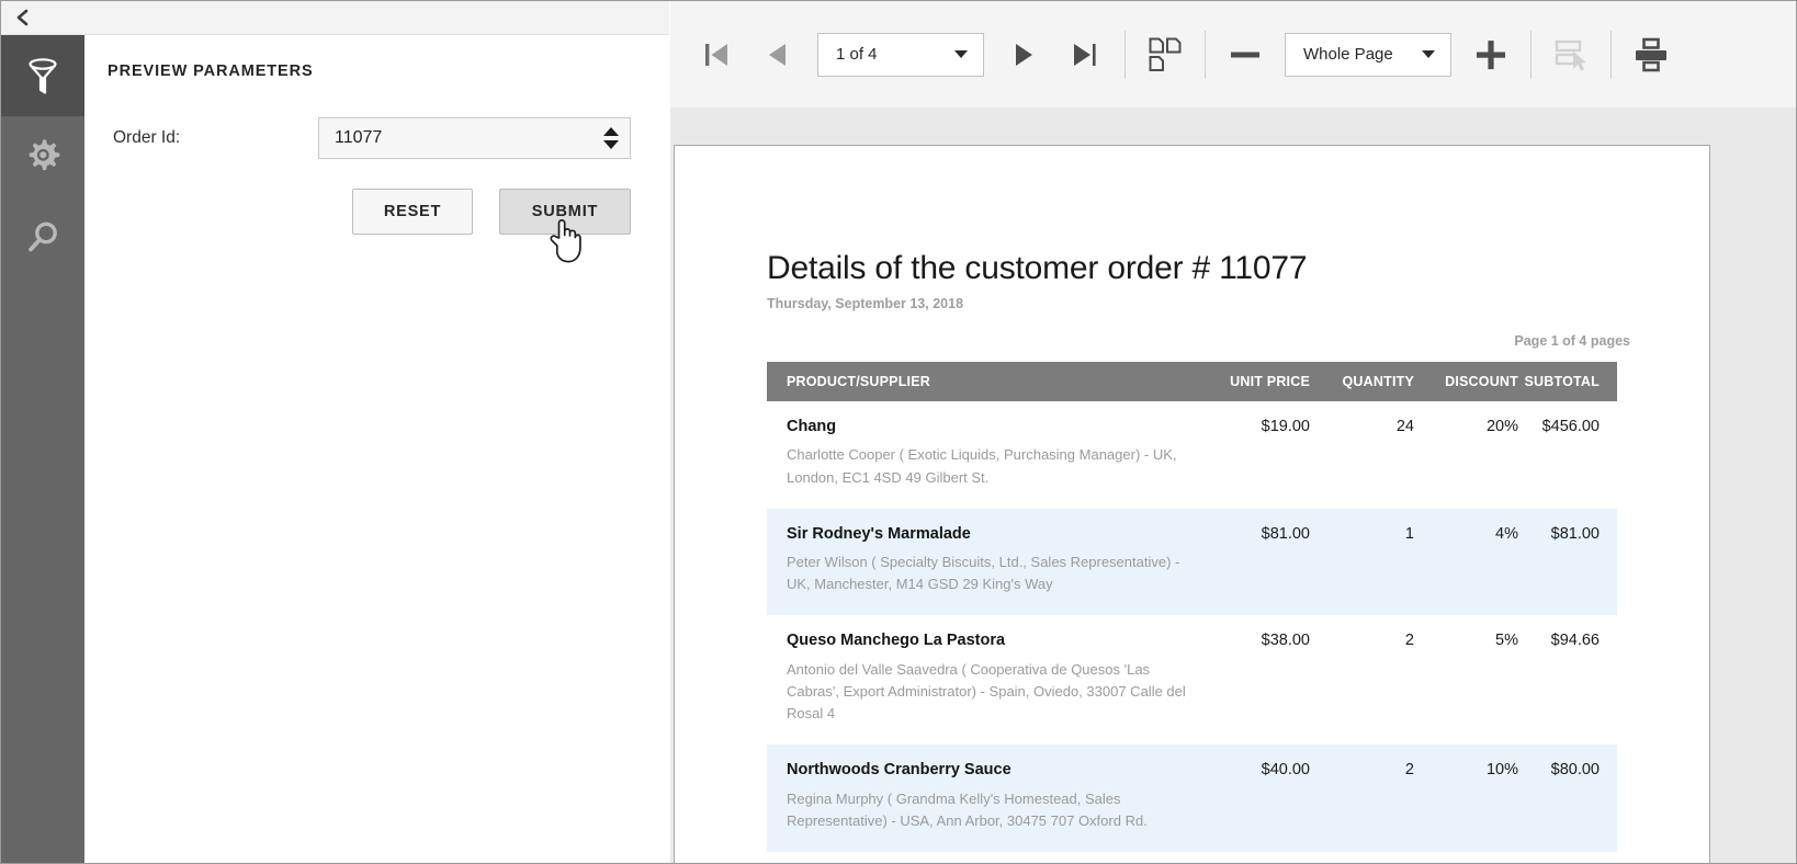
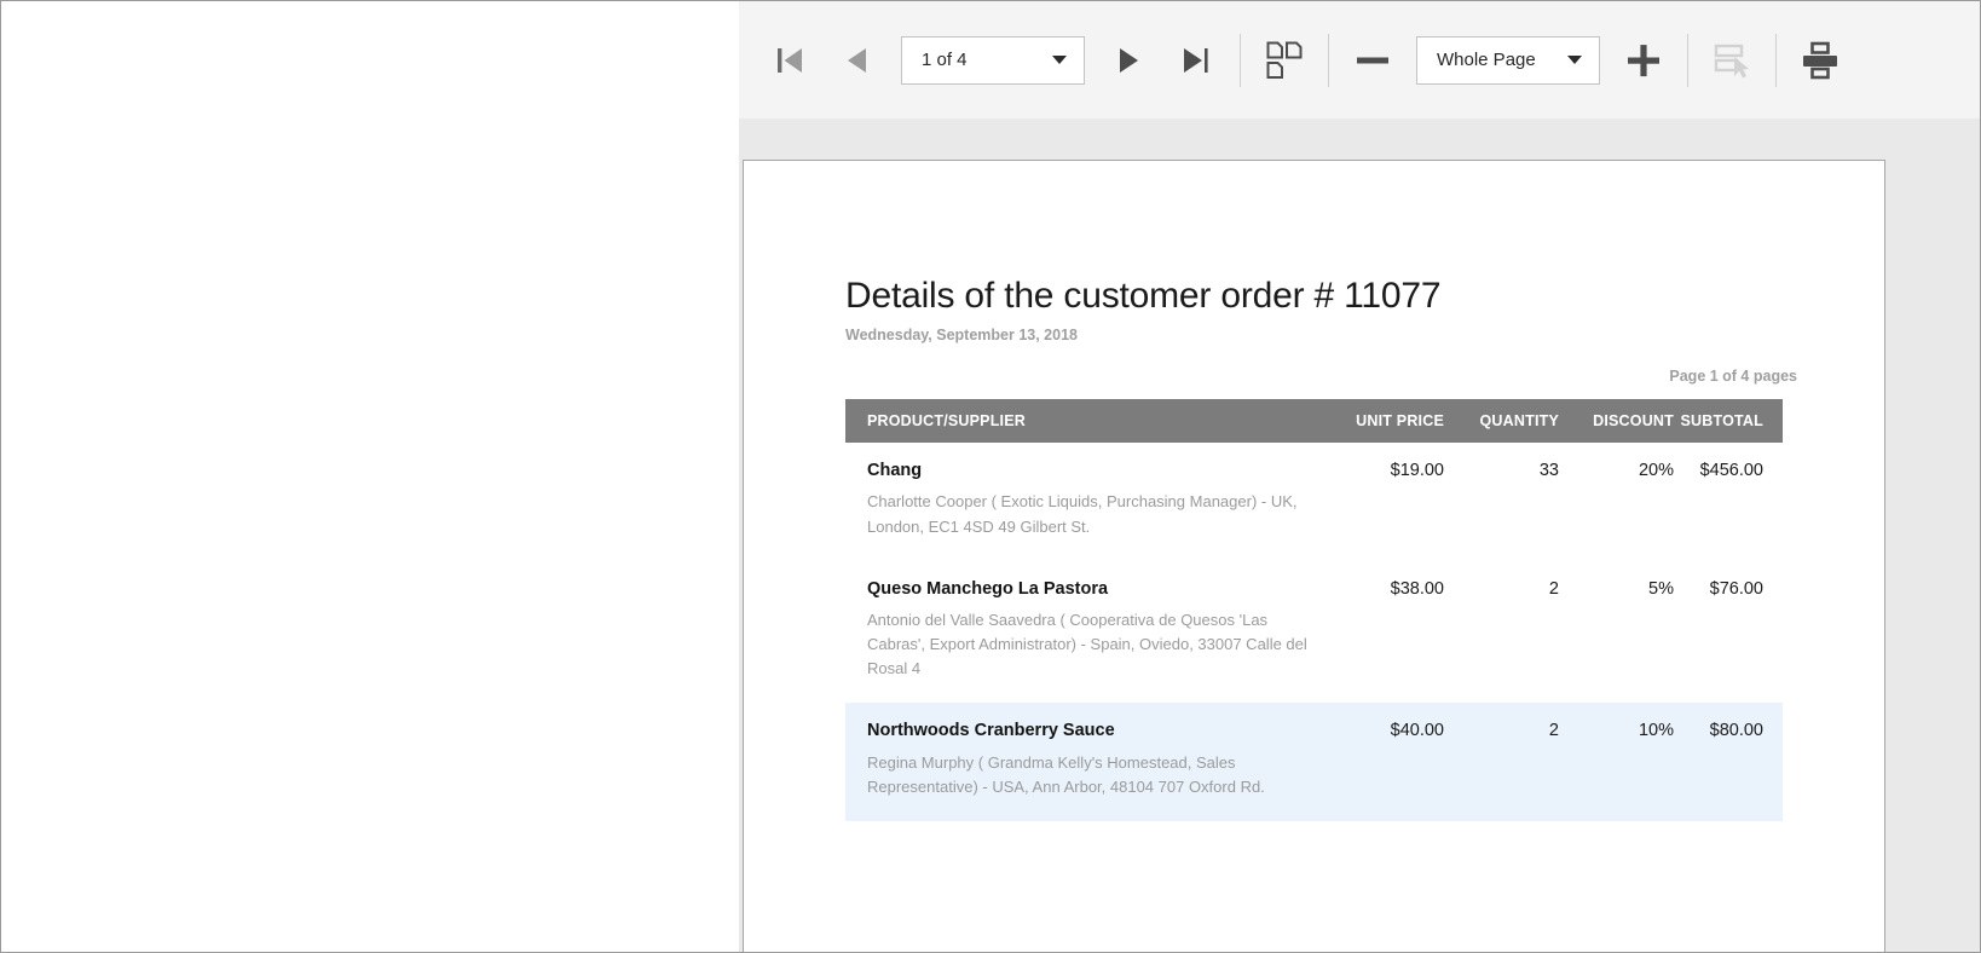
- PREVIEW PARAMETERS
- Order Id:
- 11077
- RESET
- SUBMIT
  1 of 4
  Whole Page
  Details of the customer order # 11077
- Thursday, September 13, 2018
+ Wednesday, September 13, 2018
  Page 1 of 4 pages
  PRODUCT/SUPPLIER	UNIT PRICE	QUANTITY	DISCOUNT	SUBTOTAL
- Chang Charlotte Cooper ( Exotic Liquids, Purchasing Manager) - UK, London, EC1 4SD 49 Gilbert St.	$19.00	24	20%	$456.00
+ Chang Charlotte Cooper ( Exotic Liquids, Purchasing Manager) - UK, London, EC1 4SD 49 Gilbert St.	$19.00	33	20%	$456.00
- Sir Rodney's Marmalade Peter Wilson ( Specialty Biscuits, Ltd., Sales Representative) - UK, Manchester, M14 GSD 29 King's Way	$81.00	1	4%	$81.00
- Queso Manchego La Pastora Antonio del Valle Saavedra ( Cooperativa de Quesos 'Las Cabras', Export Administrator) - Spain, Oviedo, 33007 Calle del Rosal 4	$38.00	2	5%	$94.66
+ Queso Manchego La Pastora Antonio del Valle Saavedra ( Cooperativa de Quesos 'Las Cabras', Export Administrator) - Spain, Oviedo, 33007 Calle del Rosal 4	$38.00	2	5%	$76.00
- Northwoods Cranberry Sauce Regina Murphy ( Grandma Kelly's Homestead, Sales Representative) - USA, Ann Arbor, 30475 707 Oxford Rd.	$40.00	2	10%	$80.00
+ Northwoods Cranberry Sauce Regina Murphy ( Grandma Kelly's Homestead, Sales Representative) - USA, Ann Arbor, 48104 707 Oxford Rd.	$40.00	2	10%	$80.00
